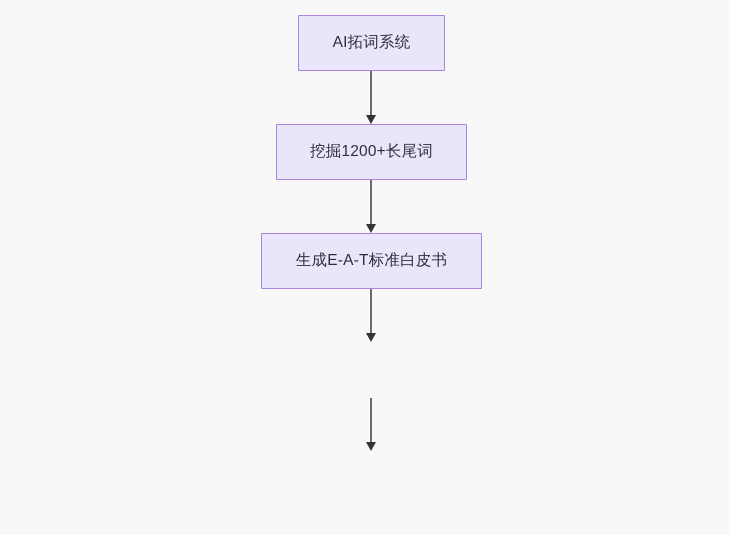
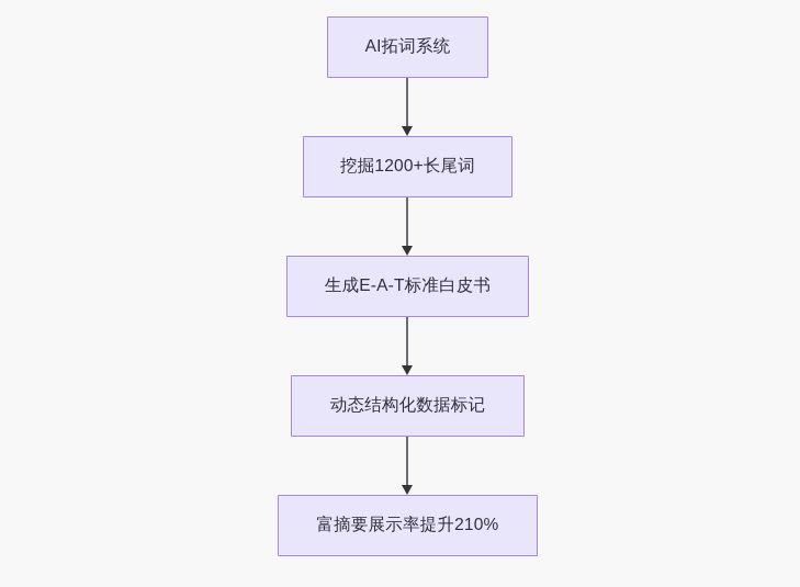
  AI拓词系统
  挖掘1200+长尾词
  生成E-A-T标准白皮书
+ 动态结构化数据标记
+ 富摘要展示率提升210%
